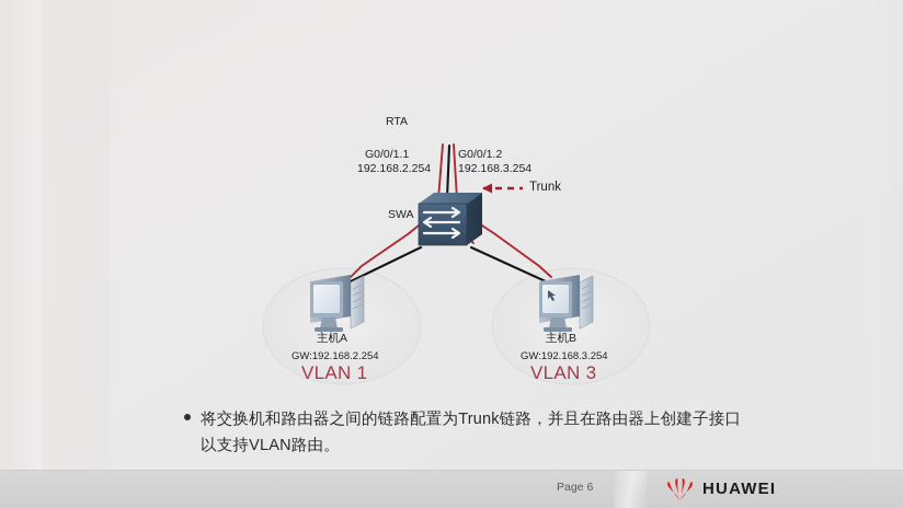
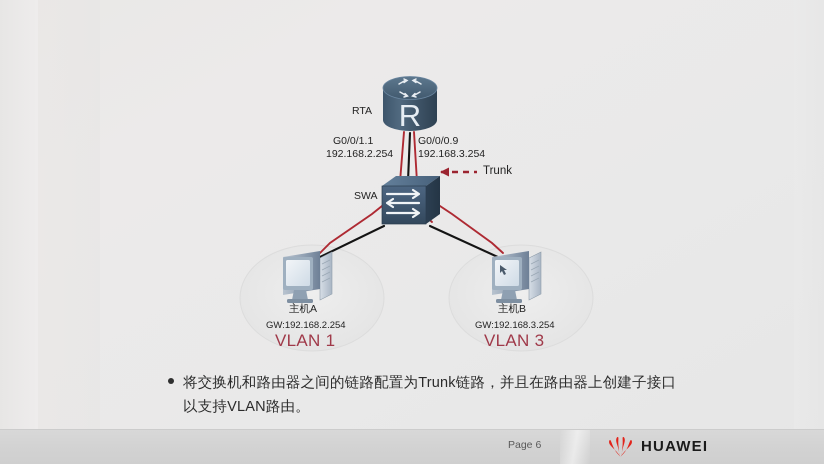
+ R
  RTA
  G0/0/1.1
  192.168.2.254
- G0/0/1.2
+ G0/0/0.9
  192.168.3.254
  SWA
  Trunk
  主机A
  GW:192.168.2.254
  VLAN 1
  主机B
  GW:192.168.3.254
  VLAN 3
  将交换机和路由器之间的链路配置为Trunk链路，并且在路由器上创建子接口以支持VLAN路由。
  Page 6
  HUAWEI
